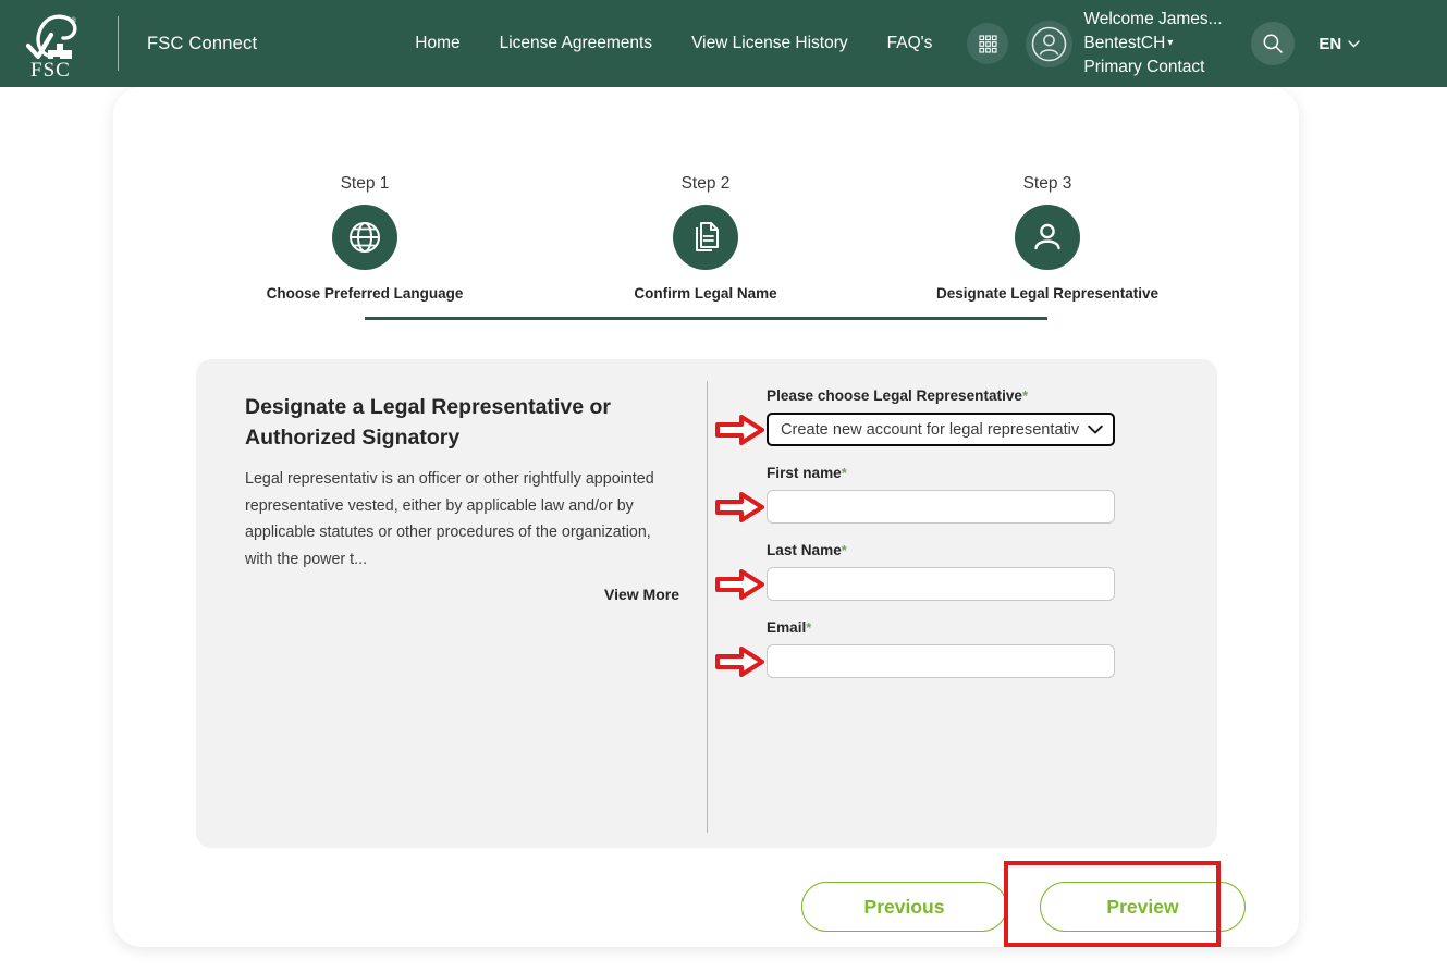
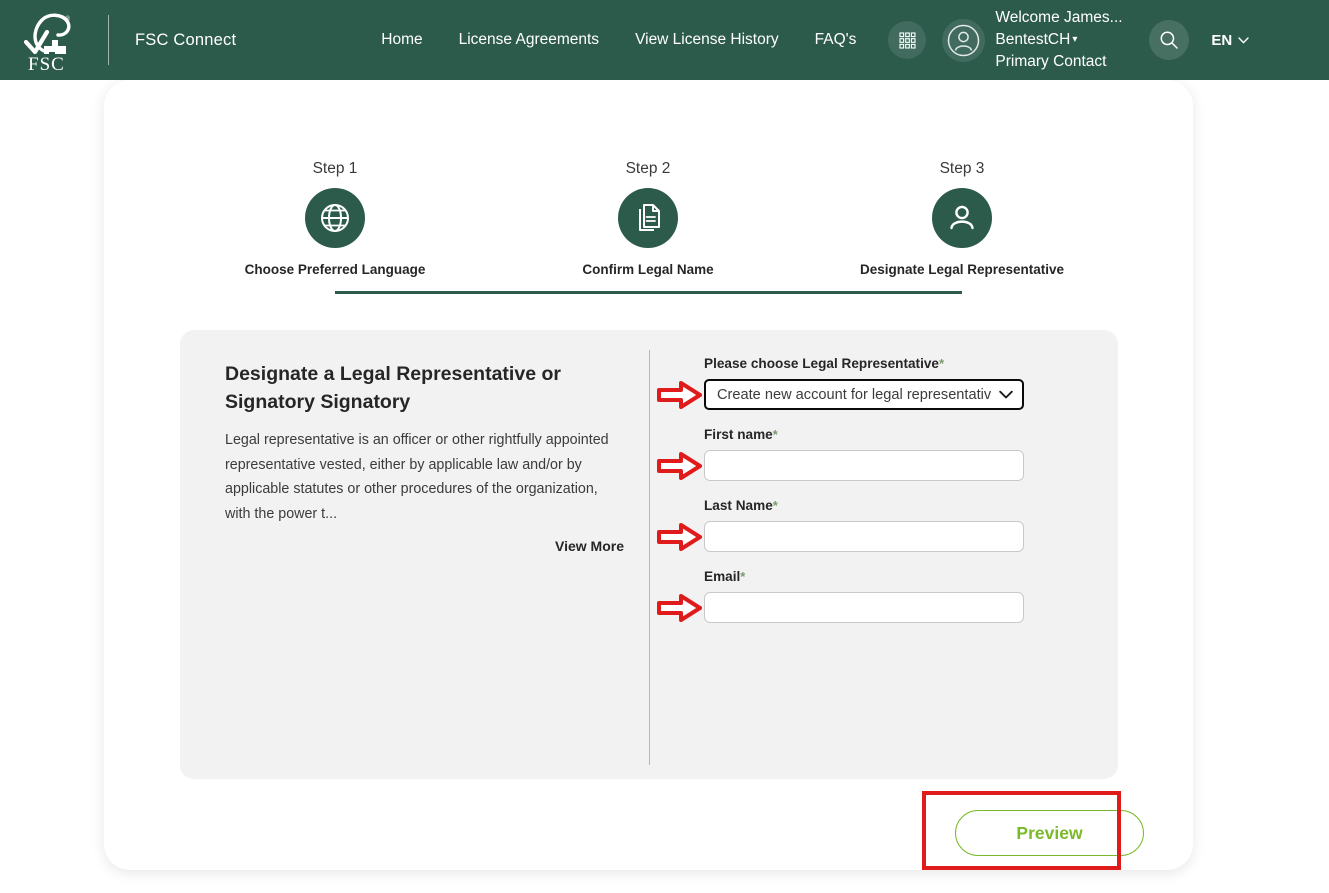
  ®
  FSC
  FSC Connect
  Home
  License Agreements
  View License History
  FAQ's
  Welcome James...
  BentestCH ▾
  Primary Contact
  EN
  Step 1
  Choose Preferred Language
  Step 2
  Confirm Legal Name
  Step 3
  Designate Legal Representative
- Designate a Legal Representative or Authorized Signatory
+ Designate a Legal Representative or Signatory Signatory
- Legal representativ is an officer or other rightfully appointed representative vested, either by applicable law and/or by applicable statutes or other procedures of the organization, with the power t...
+ Legal representative is an officer or other rightfully appointed representative vested, either by applicable law and/or by applicable statutes or other procedures of the organization, with the power t...
  View More
  Please choose Legal Representative*
  Create new account for legal representativ
  First name*
  Last Name*
  Email*
- Previous
  Preview
